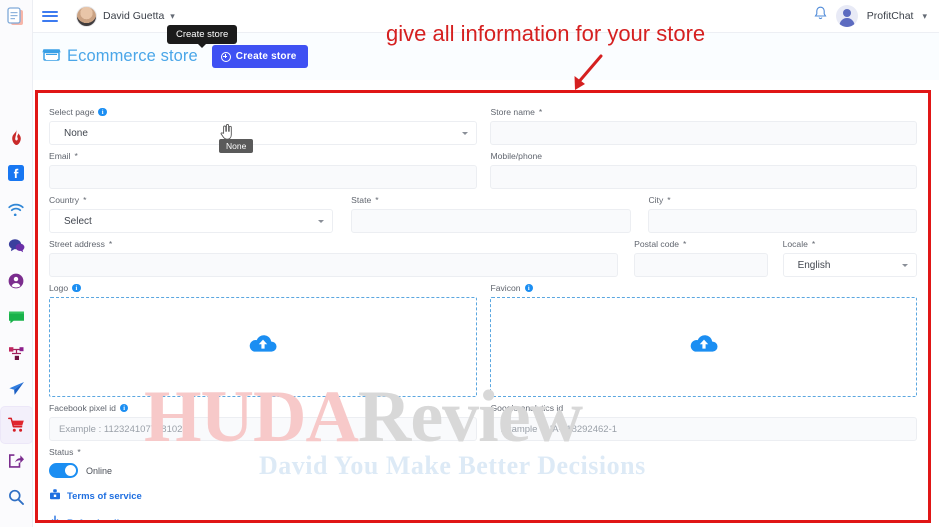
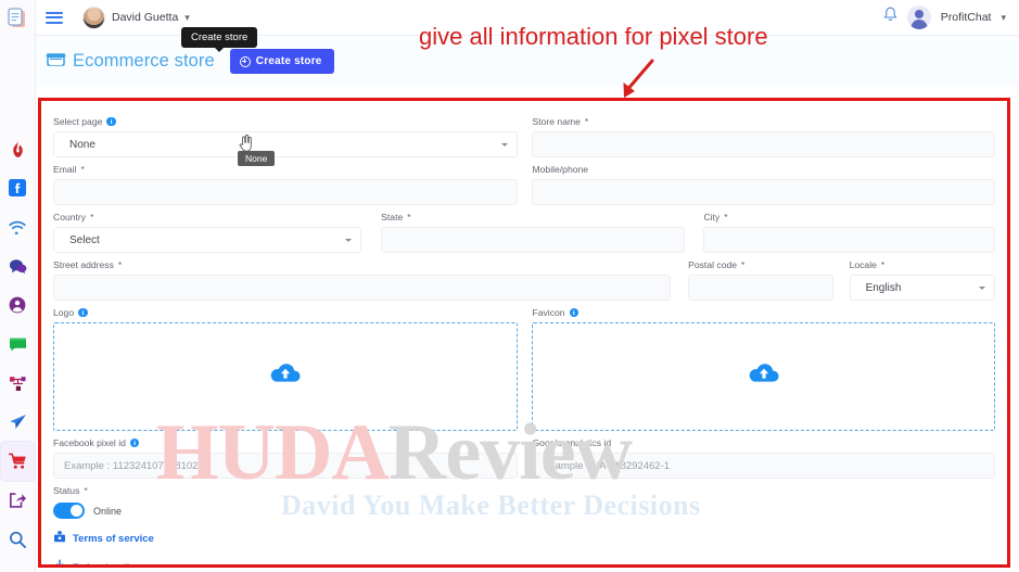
  David Guetta
  ▾
  ProfitChat
  ▾
  Ecommerce store
  Create store
  Create store
- give all information for your store
+ give all information for pixel store
  Select page
  None
  Store name
  *
  Email
  *
  Mobile/phone
  Country
  *
  Select
  State
  *
  City
  *
  Street address
  *
  Postal code
  *
  Locale
  *
  English
  Logo
  Favicon
  Facebook pixel id
  Example : 1123241077781024
  Google analytics id
  Example : UA-118292462-1
  Status
  *
  Online
  Terms of service
  HUDAReview
  David You Make Better Decisions
  None
